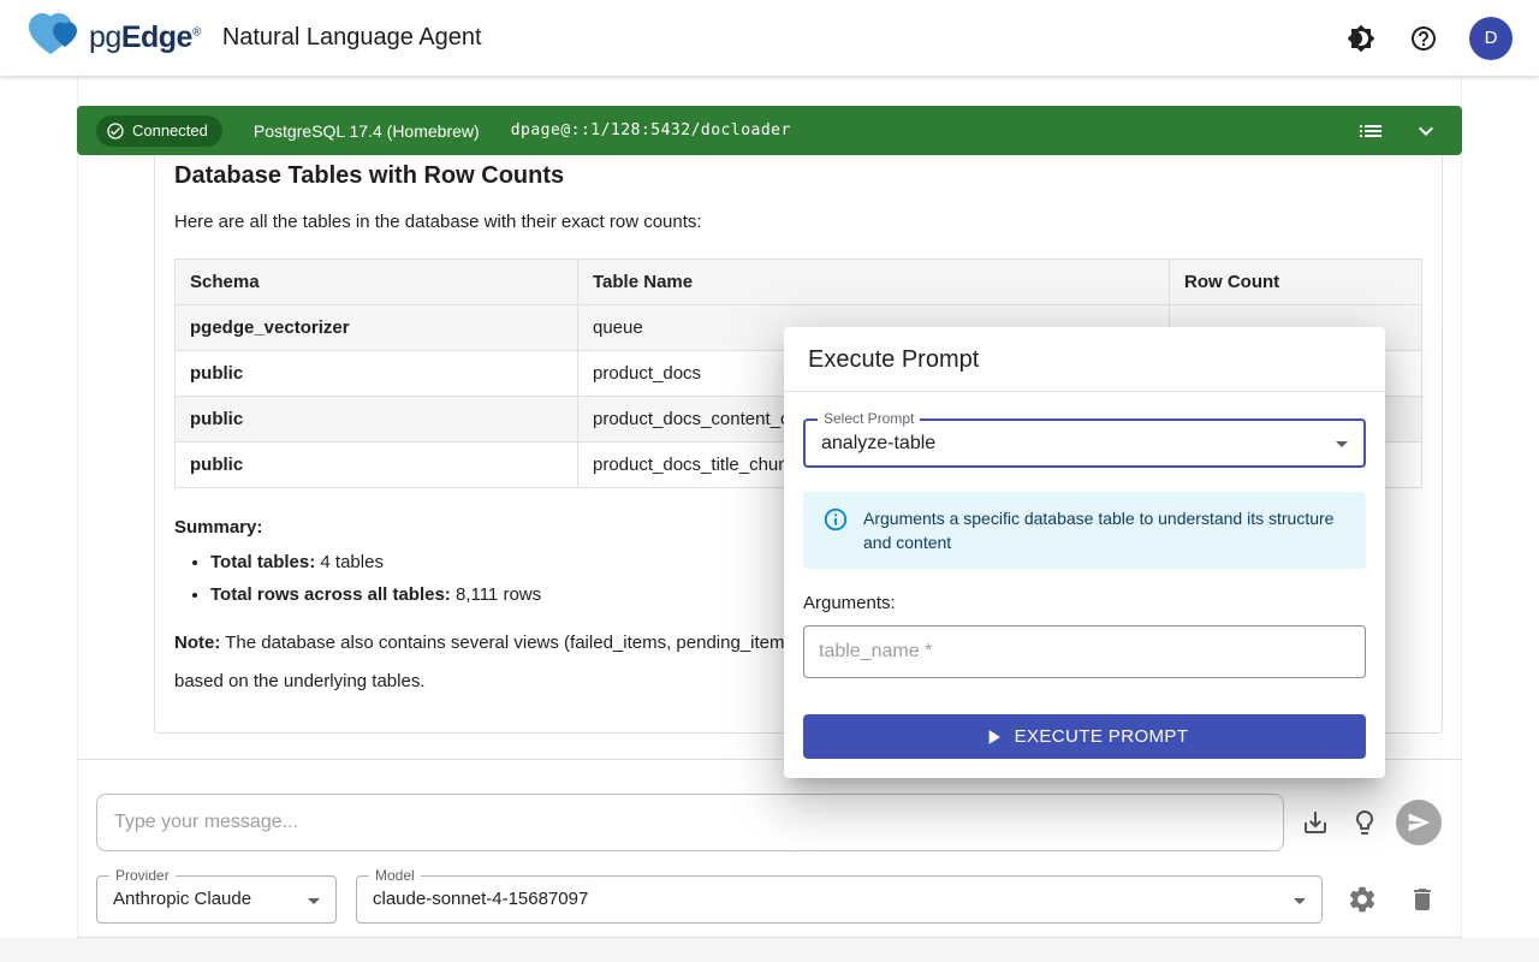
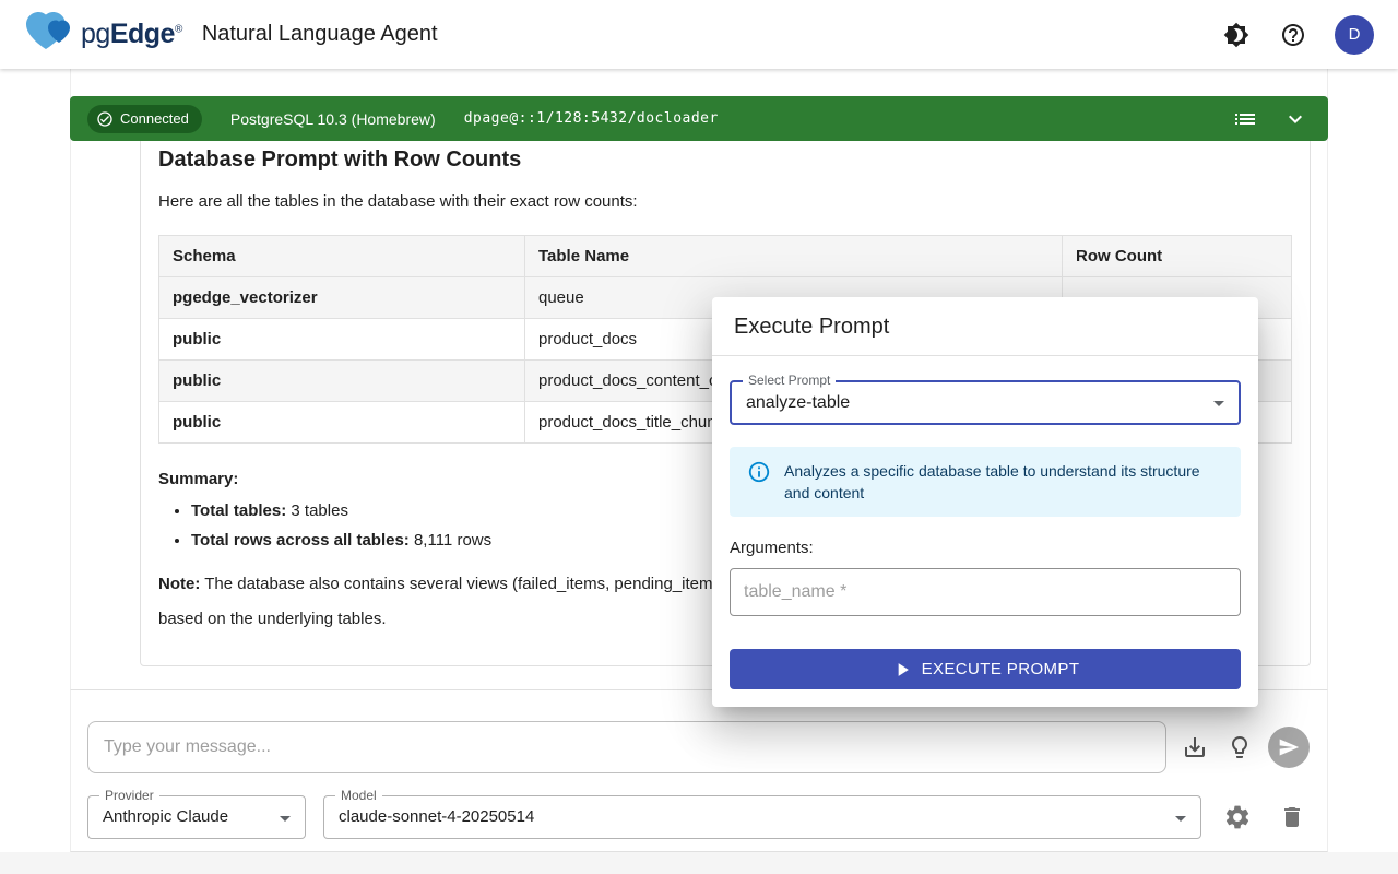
  pgEdge®
  Natural Language Agent
  D
- Database Tables with Row Counts
+ Database Prompt with Row Counts
  Here are all the tables in the database with their exact row counts:
  Schema	Table Name	Row Count
  pgedge_vectorizer	queue
  public	product_docs
  public	product_docs_content_
  public	product_docs_title_chu
  Summary:
- Total tables: 4 tables
+ Total tables: 3 tables
  Total rows across all tables: 8,111 rows
  Connected
- PostgreSQL 17.4 (Homebrew)
+ PostgreSQL 10.3 (Homebrew)
  dpage@::1/128:5432/docloader
  Execute Prompt
  Select Prompt
  analyze-table
- Arguments a specific database table to understand its structure and content
+ Analyzes a specific database table to understand its structure and content
  Arguments:
  table_name *
  EXECUTE PROMPT
  Type your message...
  Provider
  Anthropic Claude
  Model
- claude-sonnet-4-15687097
+ claude-sonnet-4-20250514
